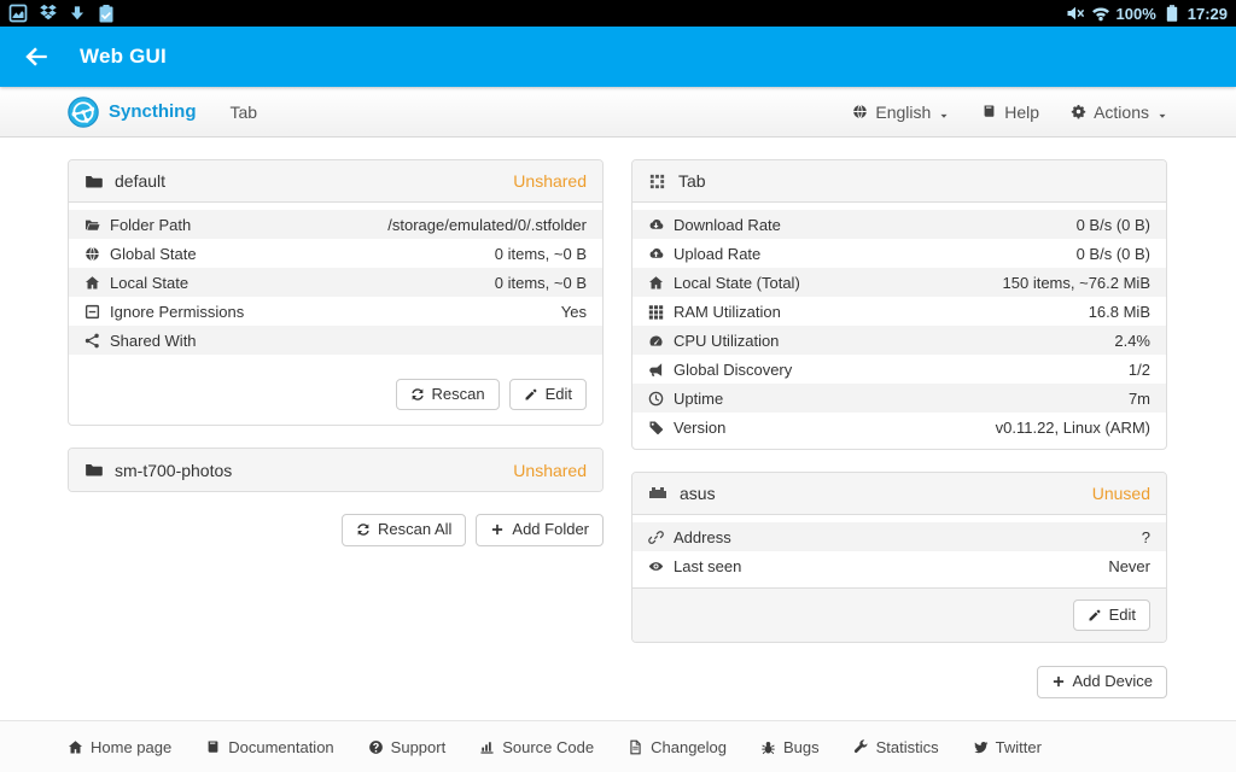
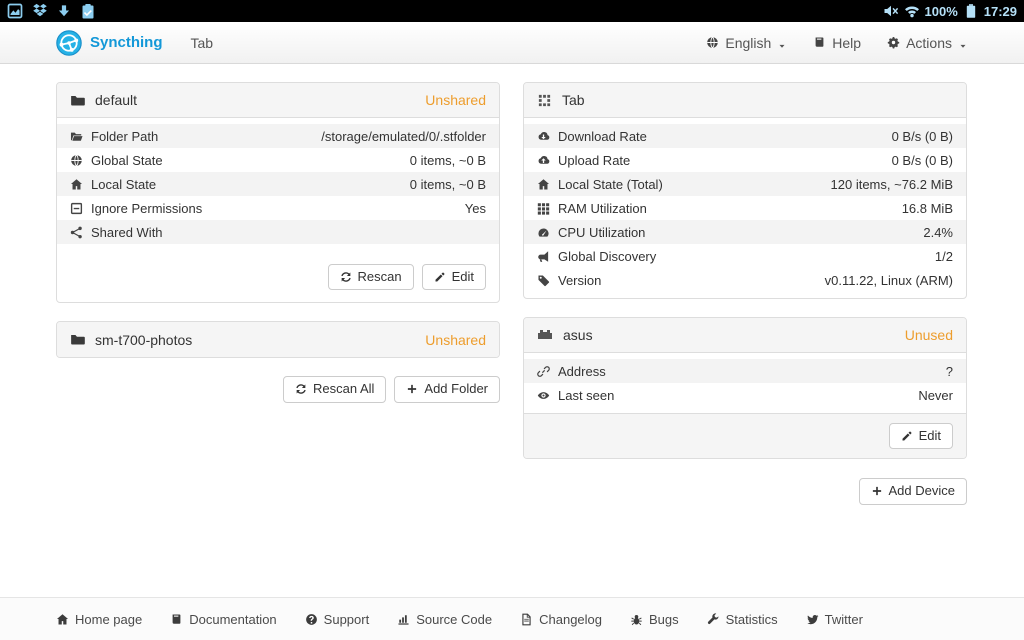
  100%
  17:29
- Web GUI
  Syncthing
  Tab
  English
  Help
  Actions
  default
  Unshared
  Folder Path
  /storage/emulated/0/.stfolder
  Global State
  0 items, ~0 B
  Local State
  0 items, ~0 B
  Ignore Permissions
  Yes
  Shared With
  Rescan
  Edit
  sm-t700-photos
  Unshared
  Rescan All
  Add Folder
  Tab
  Download Rate
  0 B/s (0 B)
  Upload Rate
  0 B/s (0 B)
  Local State (Total)
- 150 items, ~76.2 MiB
+ 120 items, ~76.2 MiB
  RAM Utilization
  16.8 MiB
  CPU Utilization
  2.4%
  Global Discovery
  1/2
- Uptime
- 7m
  Version
  v0.11.22, Linux (ARM)
  asus
  Unused
  Address
  ?
  Last seen
  Never
  Edit
  Add Device
  Home page
  Documentation
  Support
  Source Code
  Changelog
  Bugs
  Statistics
  Twitter
